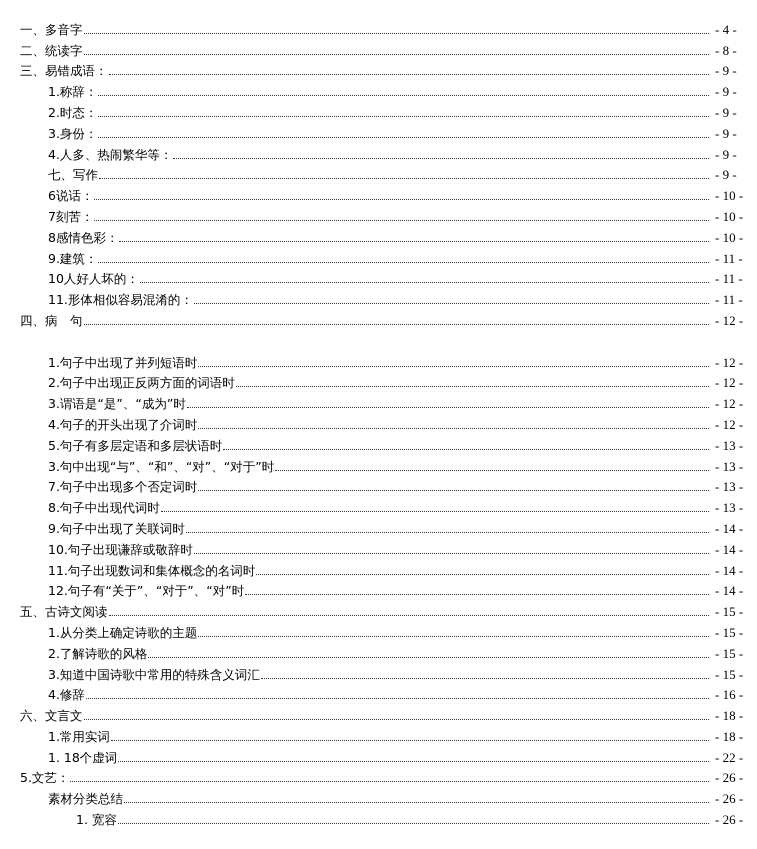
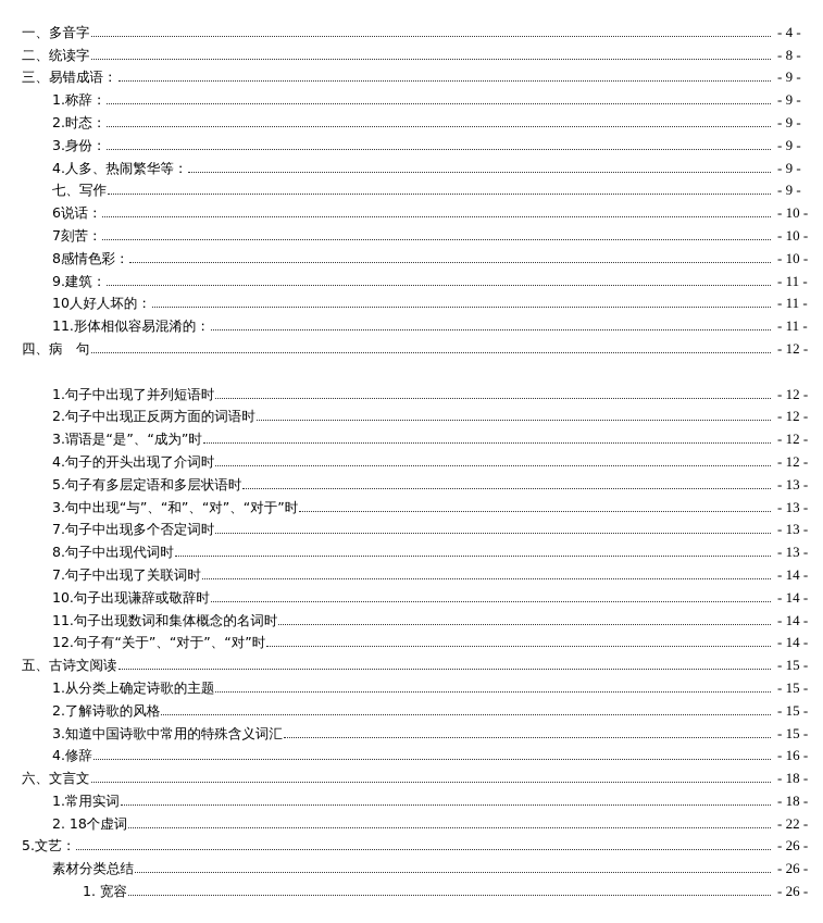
  一、多音字
  - 4 -
  二、统读字
  - 8 -
  三、易错成语：
  - 9 -
  1.称辞：
  - 9 -
  2.时态：
  - 9 -
  3.身份：
  - 9 -
  4.人多、热闹繁华等：
  - 9 -
  七、写作
  - 9 -
  6说话：
  - 10 -
  7刻苦：
  - 10 -
  8感情色彩：
  - 10 -
  9.建筑：
  - 11 -
  10人好人坏的：
  - 11 -
  11.形体相似容易混淆的：
  - 11 -
  四、病 句
  - 12 -
  1.句子中出现了并列短语时
  - 12 -
  2.句子中出现正反两方面的词语时
  - 12 -
  3.谓语是“是”、“成为”时
  - 12 -
  4.句子的开头出现了介词时
  - 12 -
  5.句子有多层定语和多层状语时
  - 13 -
  3.句中出现“与”、“和”、“对”、“对于”时
  - 13 -
  7.句子中出现多个否定词时
  - 13 -
  8.句子中出现代词时
  - 13 -
- 9.句子中出现了关联词时
+ 7.句子中出现了关联词时
  - 14 -
  10.句子出现谦辞或敬辞时
  - 14 -
  11.句子出现数词和集体概念的名词时
  - 14 -
  12.句子有“关于”、“对于”、“对”时
  - 14 -
  五、古诗文阅读
  - 15 -
  1.从分类上确定诗歌的主题
  - 15 -
  2.了解诗歌的风格
  - 15 -
  3.知道中国诗歌中常用的特殊含义词汇
  - 15 -
  4.修辞
  - 16 -
  六、文言文
  - 18 -
  1.常用实词
  - 18 -
- 1. 18个虚词
+ 2. 18个虚词
  - 22 -
  5.文艺：
  - 26 -
  素材分类总结
  - 26 -
  1. 宽容
  - 26 -
